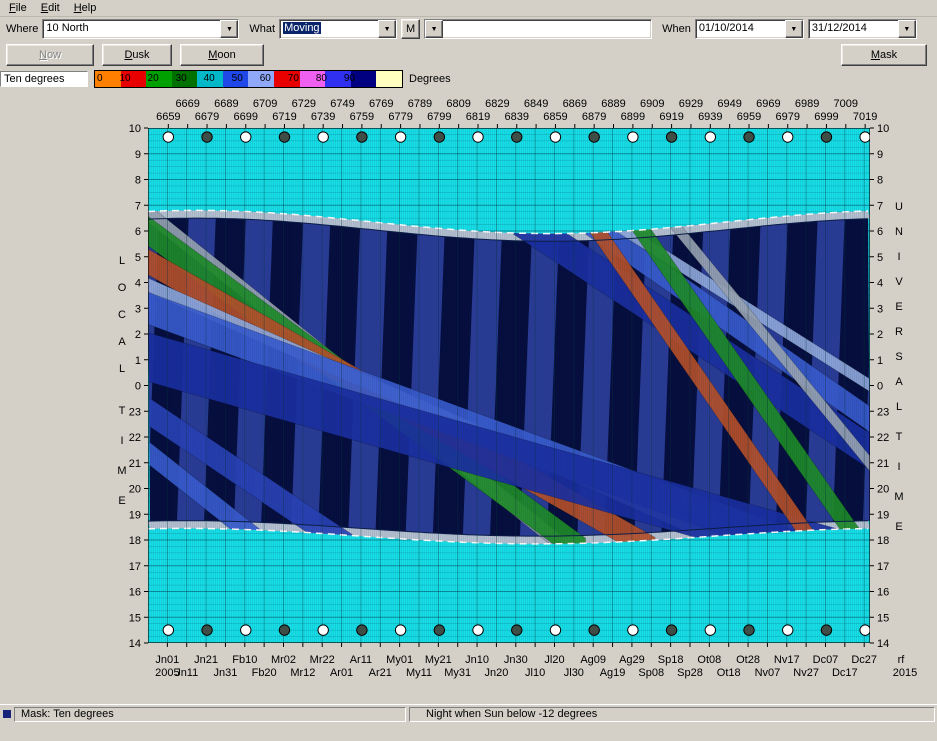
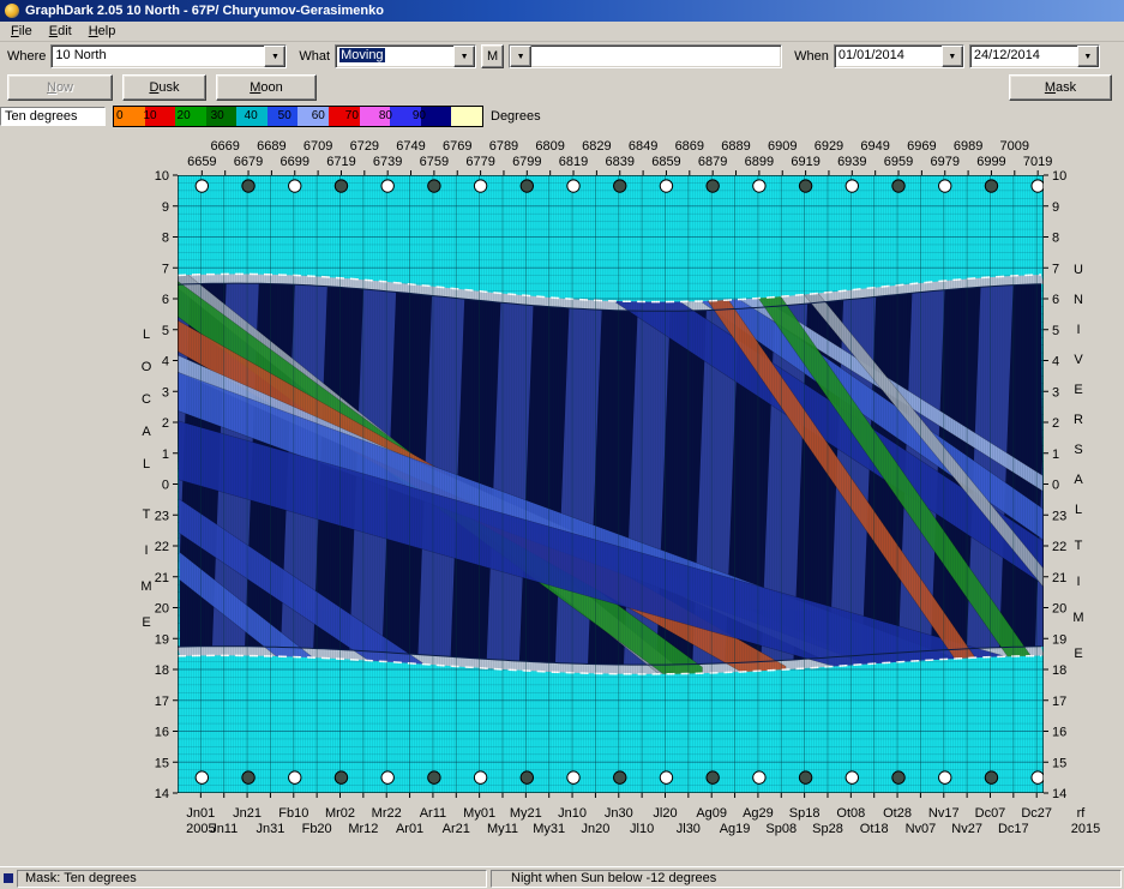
+ GraphDark 2.05 10 North - 67P/ Churyumov-Gerasimenko
  File
  Edit
  Help
  Where
  10 North
  What
  Moving
  M
  When
- 01/10/2014
+ 01/01/2014
- 31/12/2014
+ 24/12/2014
  Now
  Dusk
  Moon
  Mask
  Ten degrees
  0
  10
  20
  30
  40
  50
  60
  70
  80
  90
  Degrees
  6669
  6689
  6709
  6729
  6749
  6769
  6789
  6809
  6829
  6849
  6869
  6889
  6909
  6929
  6949
  6969
  6989
  7009
  6659
  6679
  6699
  6719
  6739
  6759
  6779
  6799
  6819
  6839
  6859
  6879
  6899
  6919
  6939
  6959
  6979
  6999
  7019
  Jn01
  Jn21
  Fb10
  Mr02
  Mr22
  Ar11
  My01
  My21
  Jn10
  Jn30
  Jl20
  Ag09
  Ag29
  Sp18
  Ot08
  Ot28
  Nv17
  Dc07
  Dc27
  2005
  Jn11
  Jn31
  Fb20
  Mr12
  Ar01
  Ar21
  My11
  My31
  Jn20
  Jl10
  Jl30
  Ag19
  Sp08
  Sp28
  Ot18
  Nv07
  Nv27
  Dc17
  rf
  2015
  10
  10
  9
  9
  8
  8
  7
  7
  6
  6
  5
  5
  4
  4
  3
  3
  2
  2
  1
  1
  0
  0
  23
  23
  22
  22
  21
  21
  20
  20
  19
  19
  18
  18
  17
  17
  16
  16
  15
  15
  14
  14
  L
  O
  C
  A
  L
  T
  I
  M
  E
  U
  N
  I
  V
  E
  R
  S
  A
  L
  T
  I
  M
  E
  Mask: Ten degrees
  Night when Sun below -12 degrees
